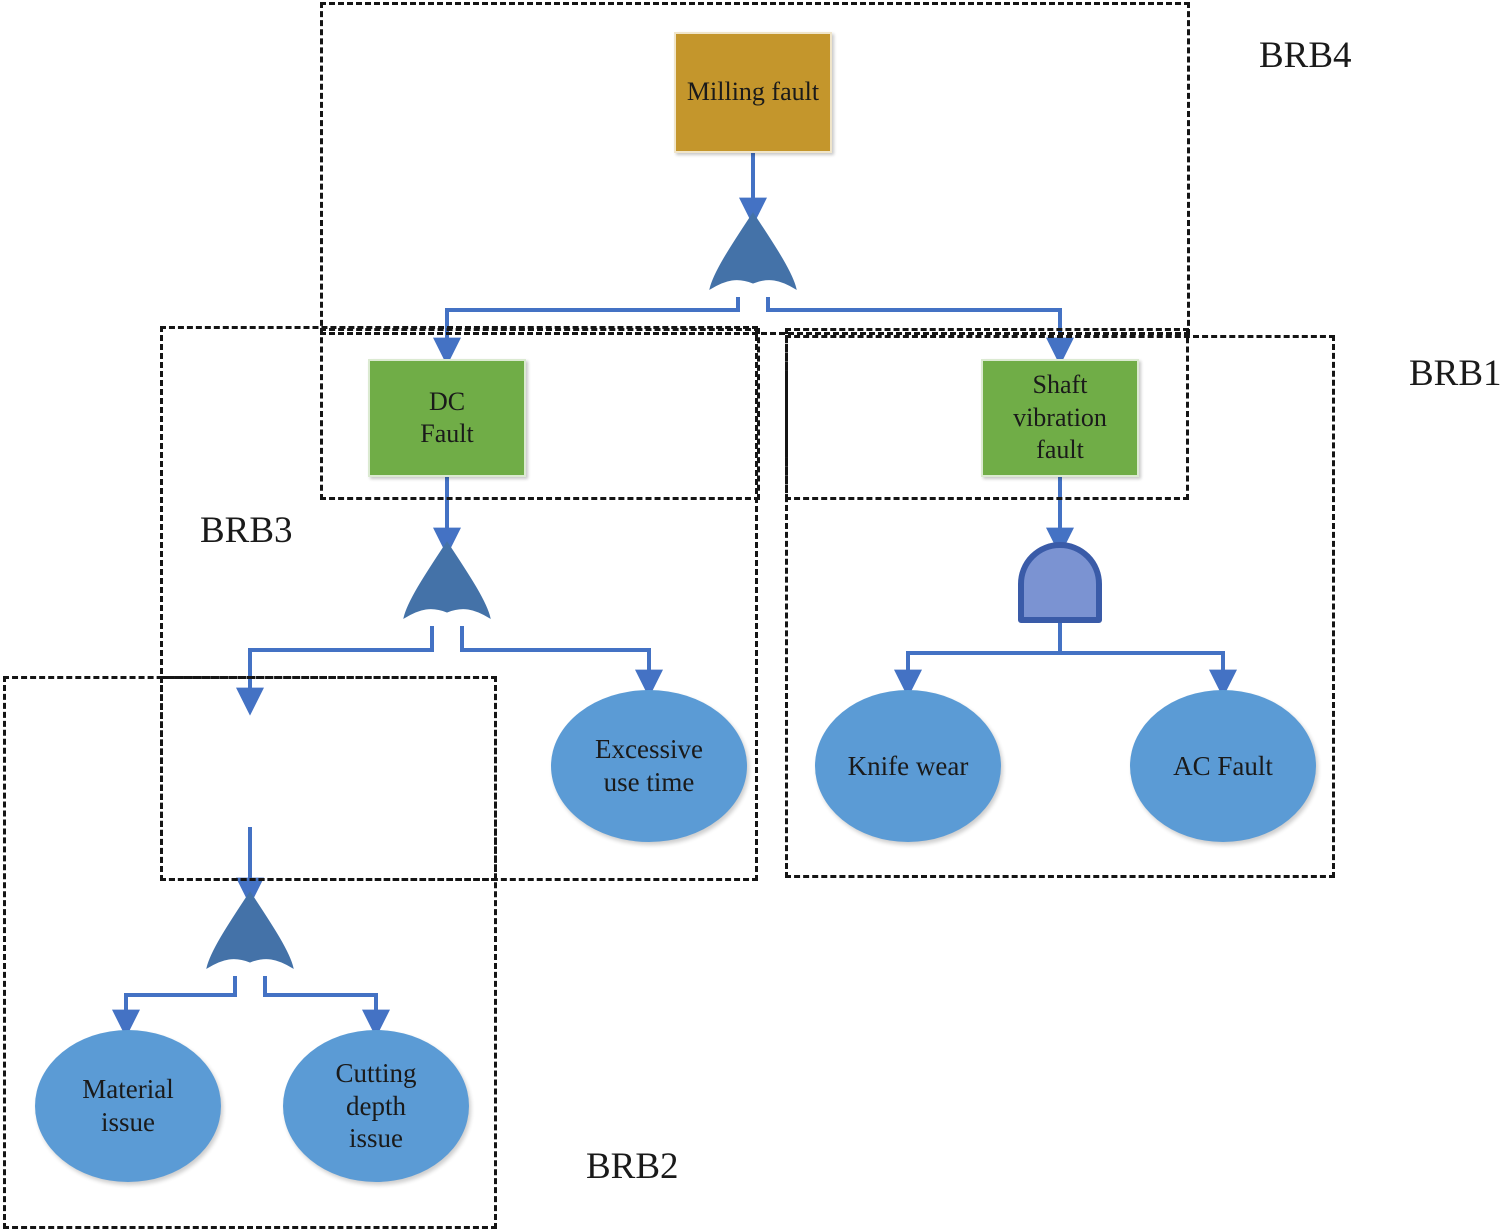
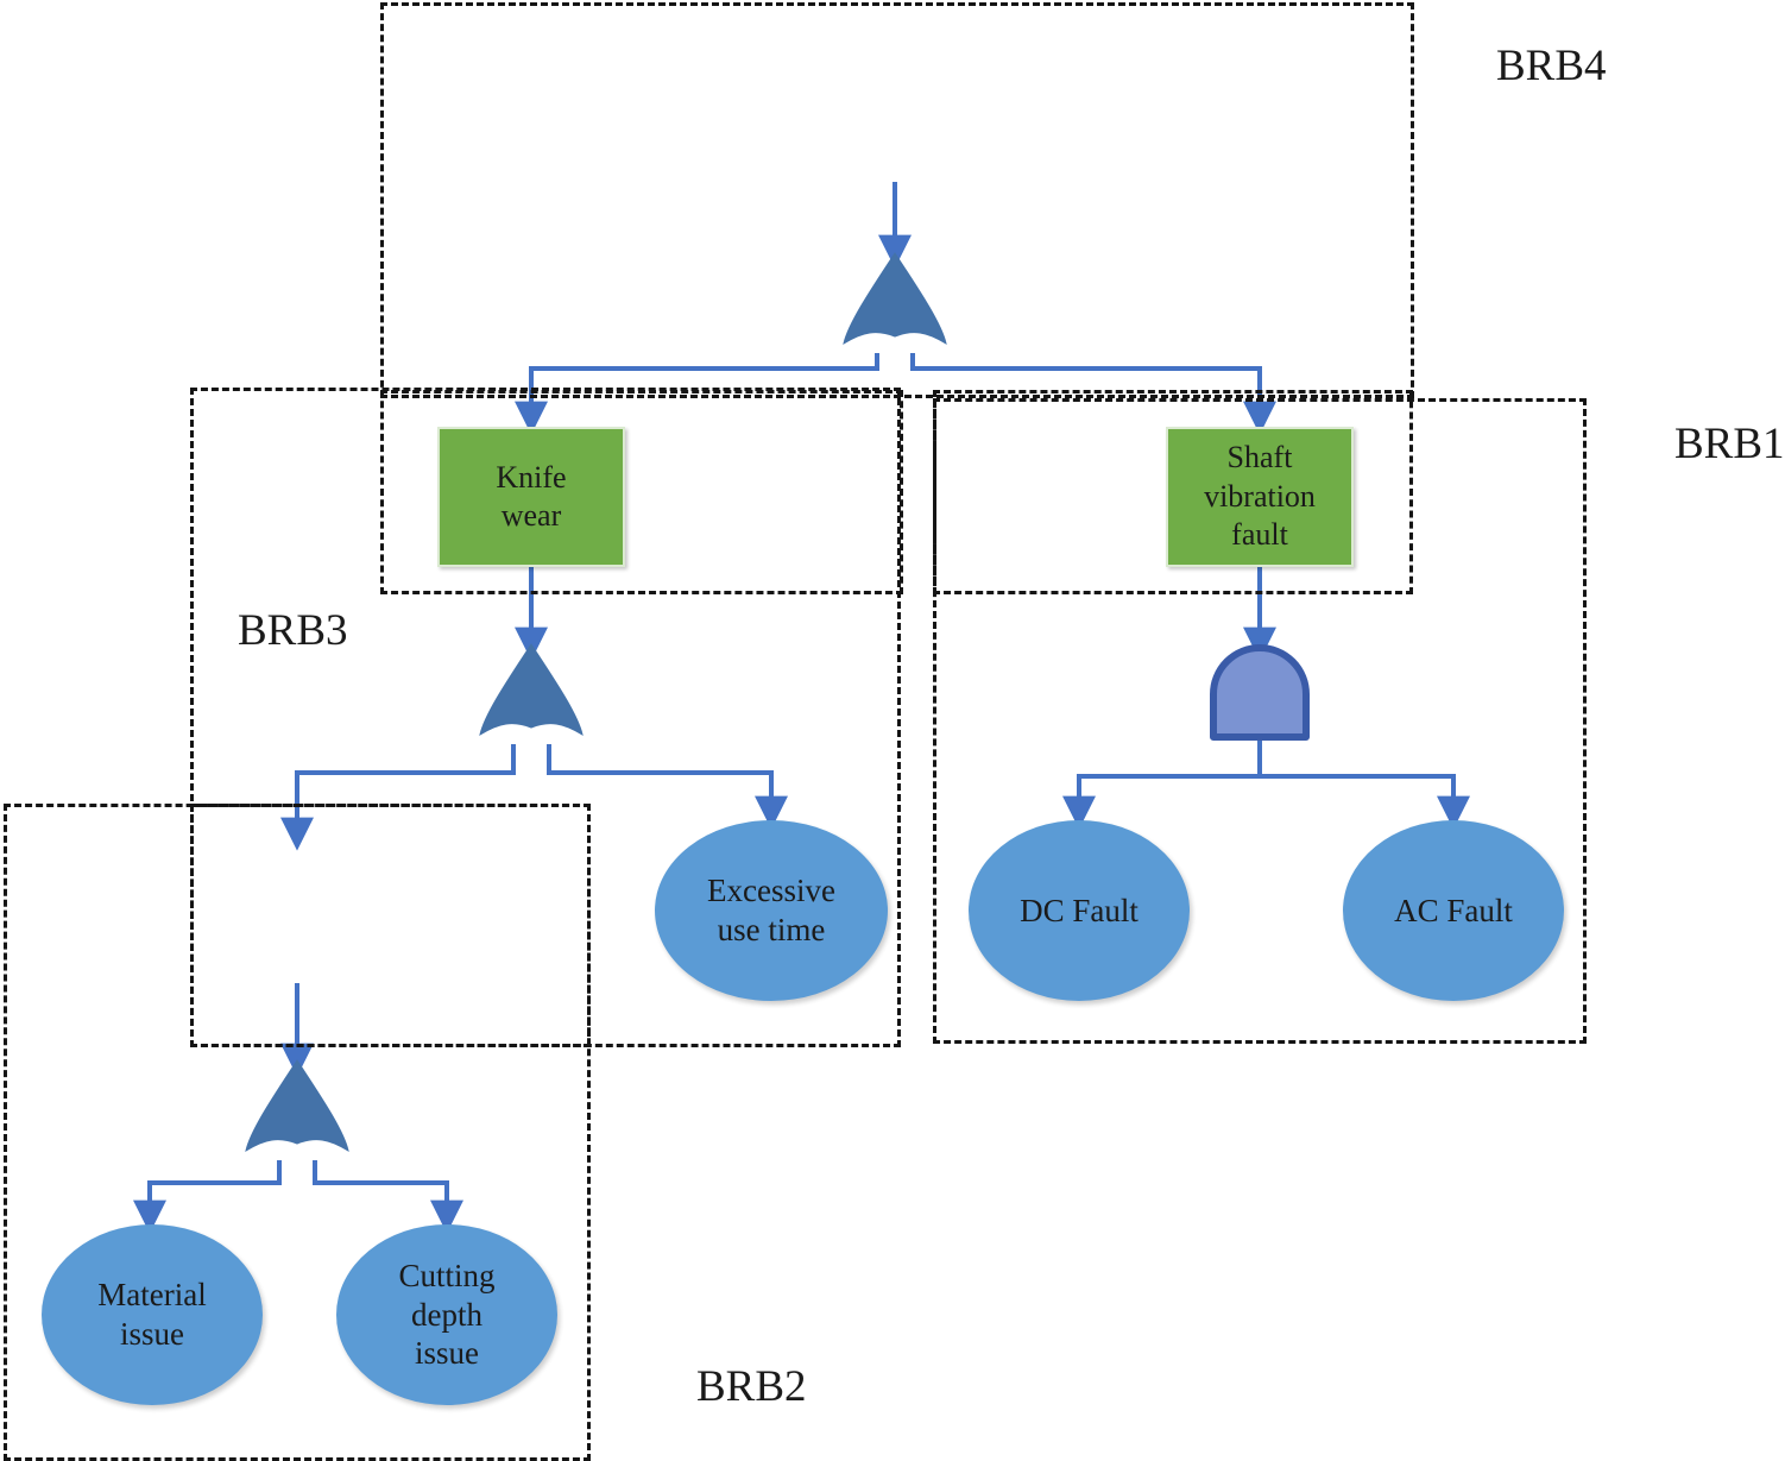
  BRB4
  BRB1
  BRB3
  BRB2
- Milling fault
- DC Fault
+ Knife wear
  Shaft vibration fault
  Excessive use time
- Knife wear
+ DC Fault
  AC Fault
  Material issue
  Cutting depth issue
